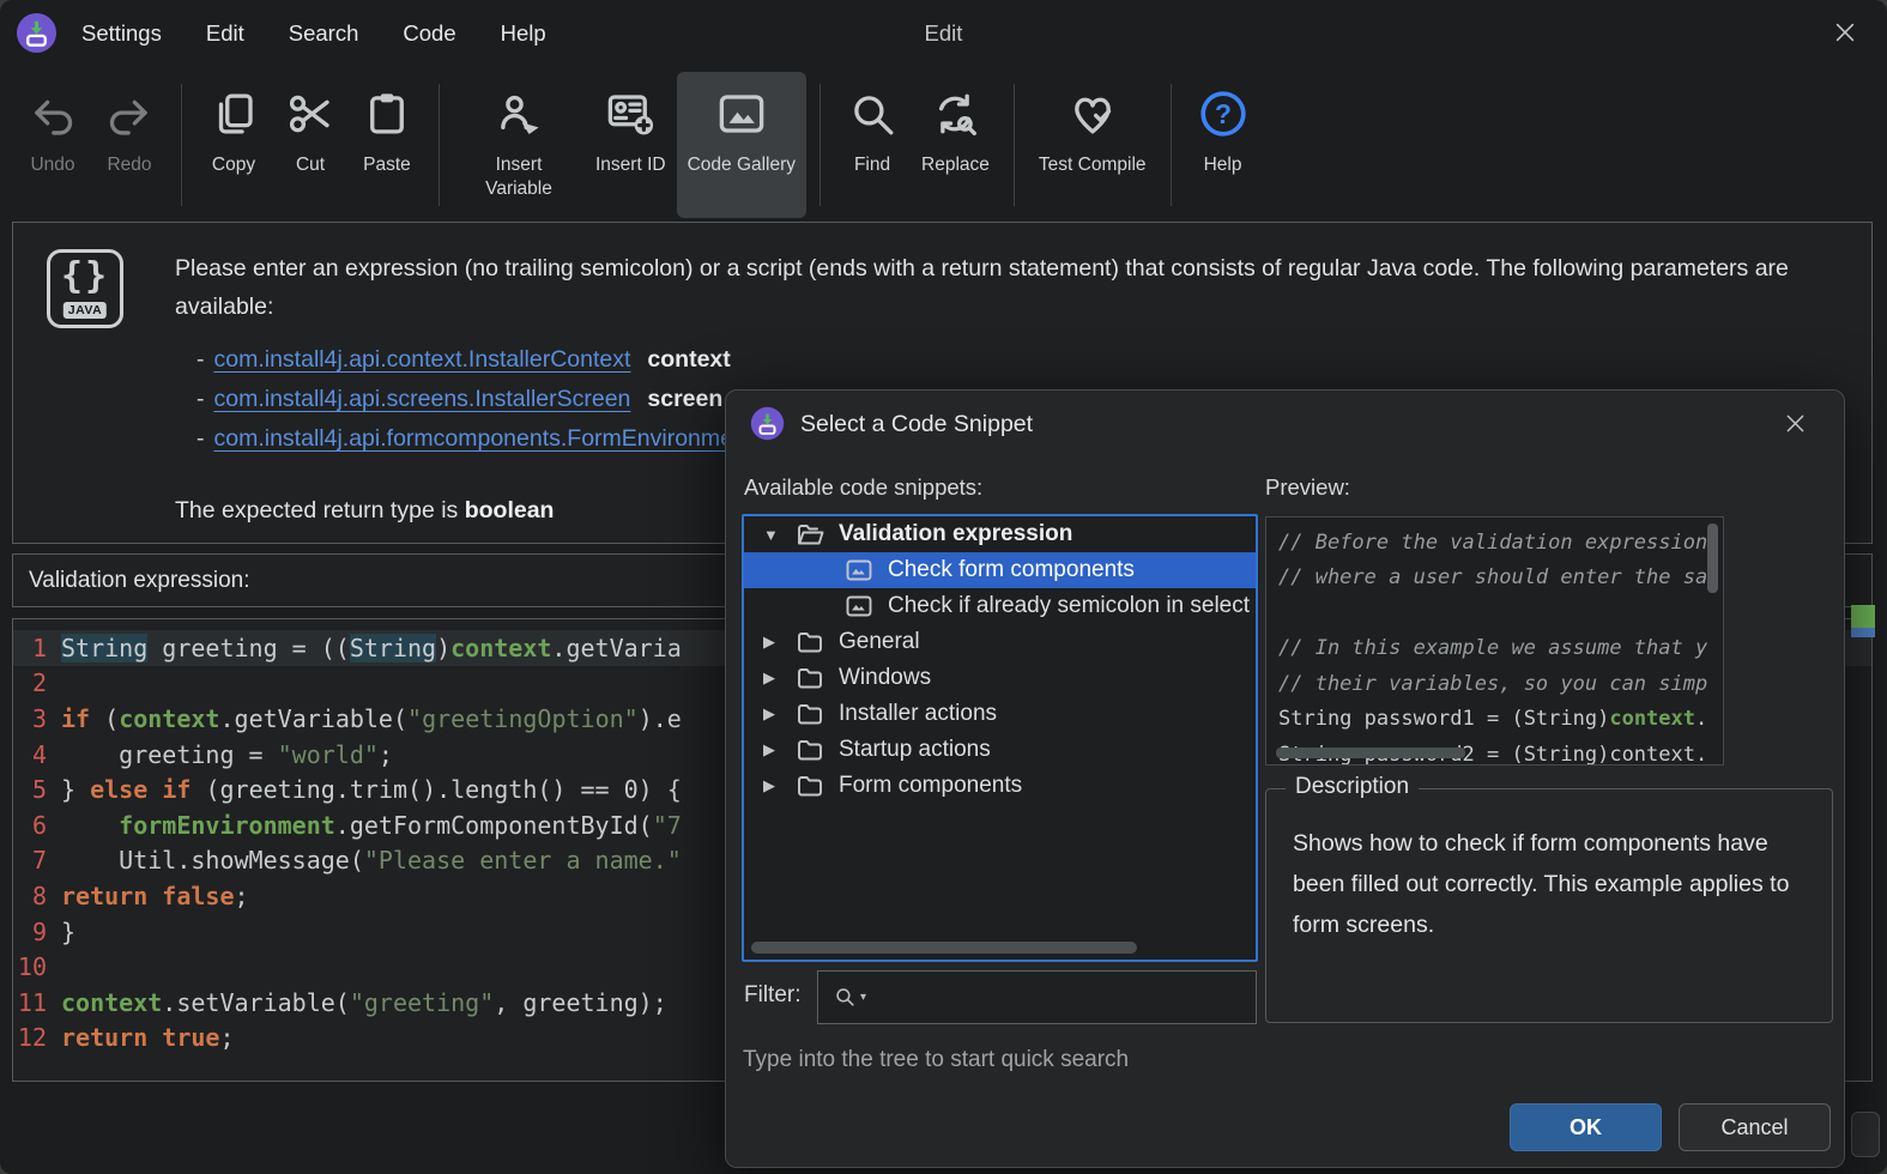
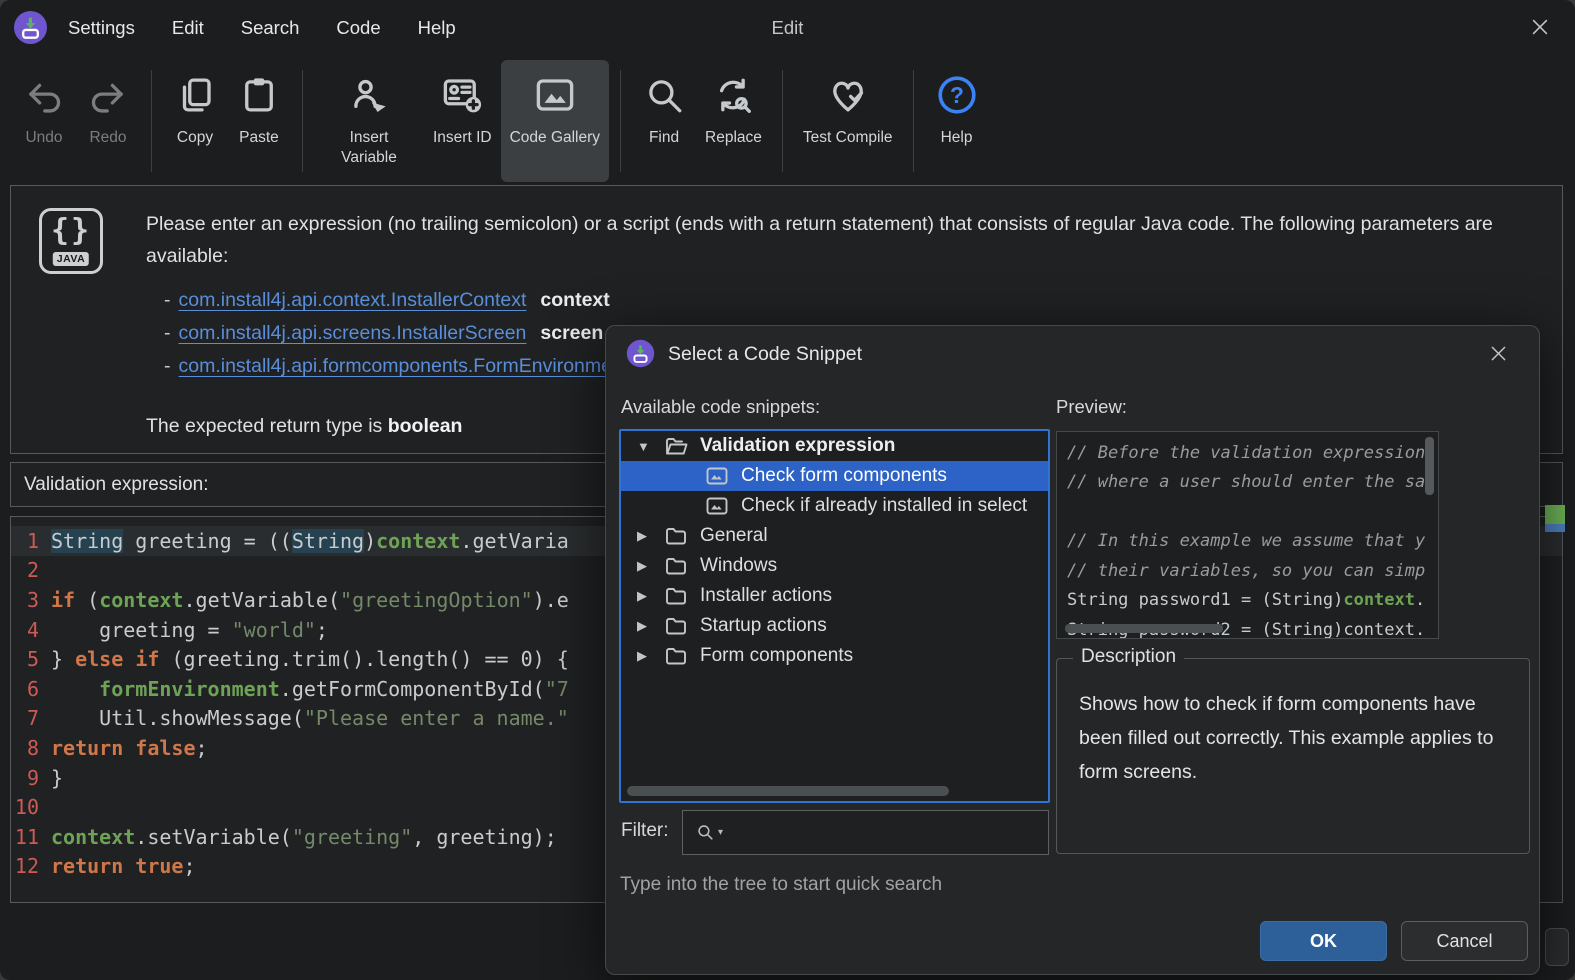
  Settings
  Edit
  Search
  Code
  Help
  Edit
  Undo
  Redo
  Copy
- Cut
  Paste
  Insert Variable
  Insert ID
  Code Gallery
  Find
  Replace
  Test Compile
  ?
  Help
  {}
  JAVA
  Please enter an expression (no trailing semicolon) or a script (ends with a return statement) that consists of regular Java code. The following parameters are available:
  - com.install4j.api.context.InstallerContext context
  - com.install4j.api.screens.InstallerScreen screen
  - com.install4j.api.formcomponents.FormEnvironm
  The expected return type is boolean
  Validation expression:
  1
  String greeting = ((String)context.getVaria
  2
  3
  if (context.getVariable("greetingOption").e
  4
  greeting = "world";
  5
  } else if (greeting.trim().length() == 0) {
  6
  formEnvironment.getFormComponentById("7
  7
  Util.showMessage("Please enter a name."
  8
  return false;
  9
  }
  10
  11
  context.setVariable("greeting", greeting);
  12
  return true;
  Select a Code Snippet
  Available code snippets:
  Preview:
  ▼
  Validation expression
  Check form components
- Check if already semicolon in select
+ Check if already installed in select
  ▶
  General
  ▶
  Windows
  ▶
  Installer actions
  ▶
  Startup actions
  ▶
  Form components
  // Before the validation expression
  // where a user should enter the sa
  // In this example we assume that y
  // their variables, so you can simp
  String password1 = (String)
  context
  .
  Description
  Shows how to check if form components have been filled out correctly. This example applies to form screens.
  Filter:
  ▾
  Type into the tree to start quick search
  OK
  Cancel
